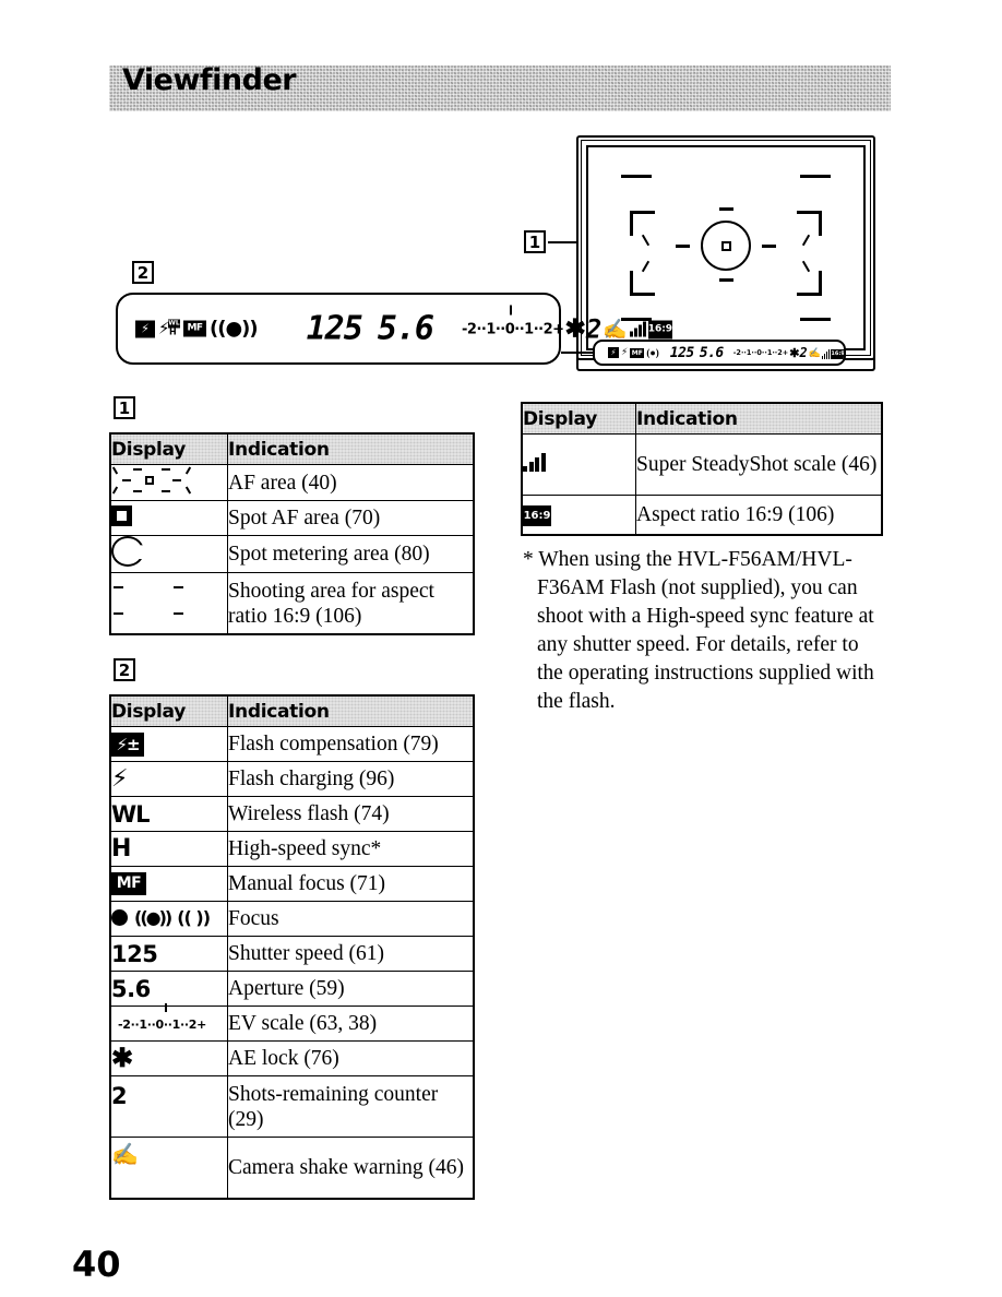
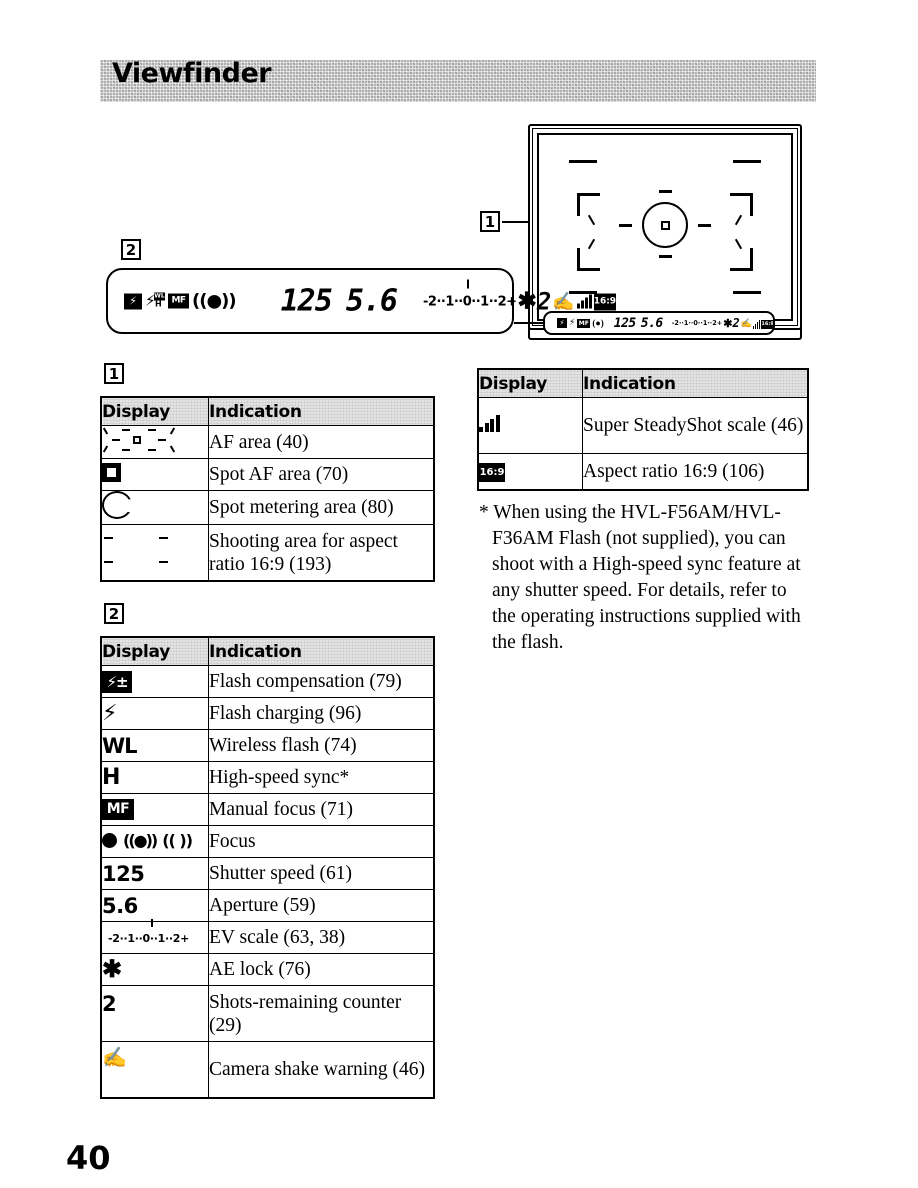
  Viewfinder
  ⚡
  ⚡
  (●)
  125
  5.6
  -2··1··0··1··2+
  ✱
  2
  ✍
  1
  2
  ⚡
  ⚡
  H
  MF
  ((●))
  125
  5.6
  -2··1··0··1··2+
  ✱
  2
  ✍
  16:9
  1
  Display	Indication
  	AF area (40)
  	Spot AF area (70)
  	Spot metering area (80)
- 	Shooting area for aspect ratio 16:9 (106)
+ 	Shooting area for aspect ratio 16:9 (193)
  Display	Indication
  	Super SteadyShot scale (46)
  16:9	Aspect ratio 16:9 (106)
  * When using the HVL-F56AM/HVL-F36AM Flash (not supplied), you can shoot with a High-speed sync feature at any shutter speed. For details, refer to the operating instructions supplied with the flash.
  2
  Display	Indication
  ⚡±	Flash compensation (79)
  ⚡	Flash charging (96)
  WL	Wireless flash (74)
  H	High-speed sync*
  MF	Manual focus (71)
  ((●)) (( ))	Focus
  125	Shutter speed (61)
  5.6	Aperture (59)
  -2··1··0··1··2+	EV scale (63, 38)
  ✱	AE lock (76)
  2	Shots-remaining counter (29)
  ✍	Camera shake warning (46)
  40
